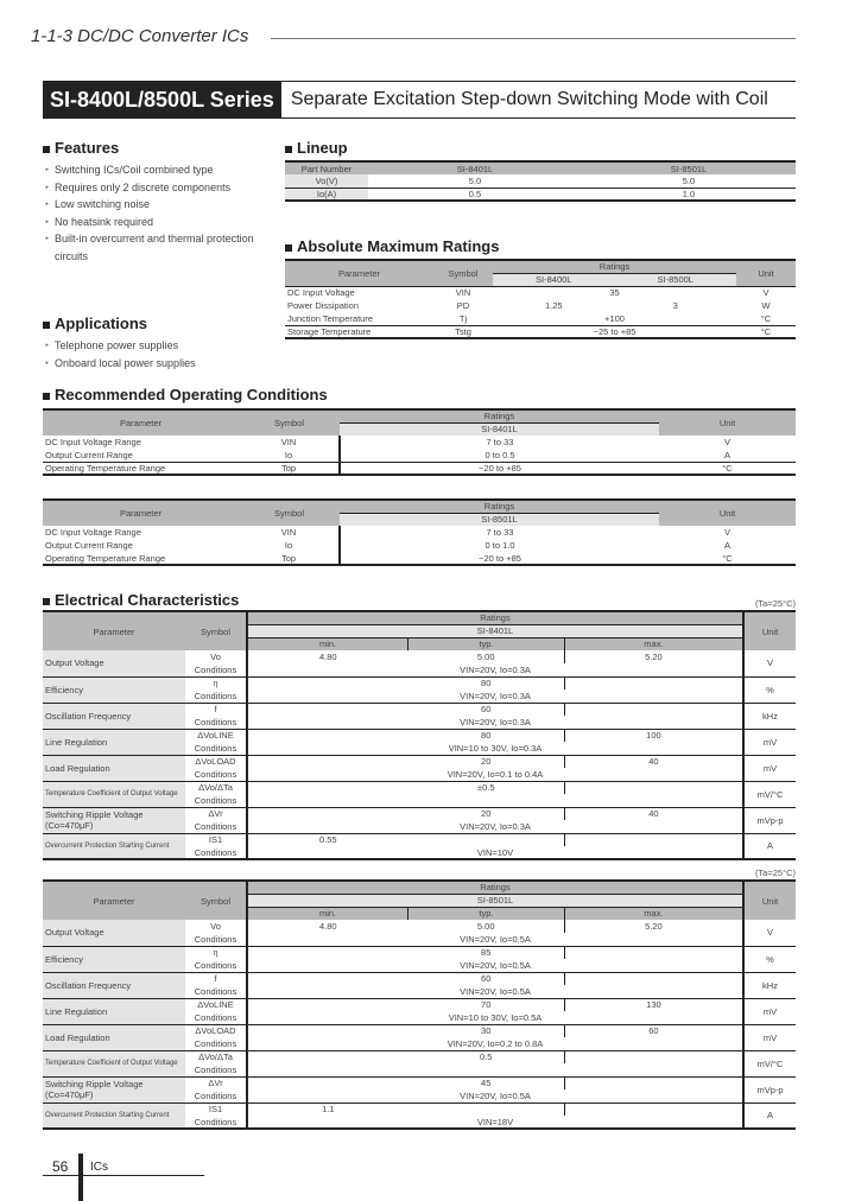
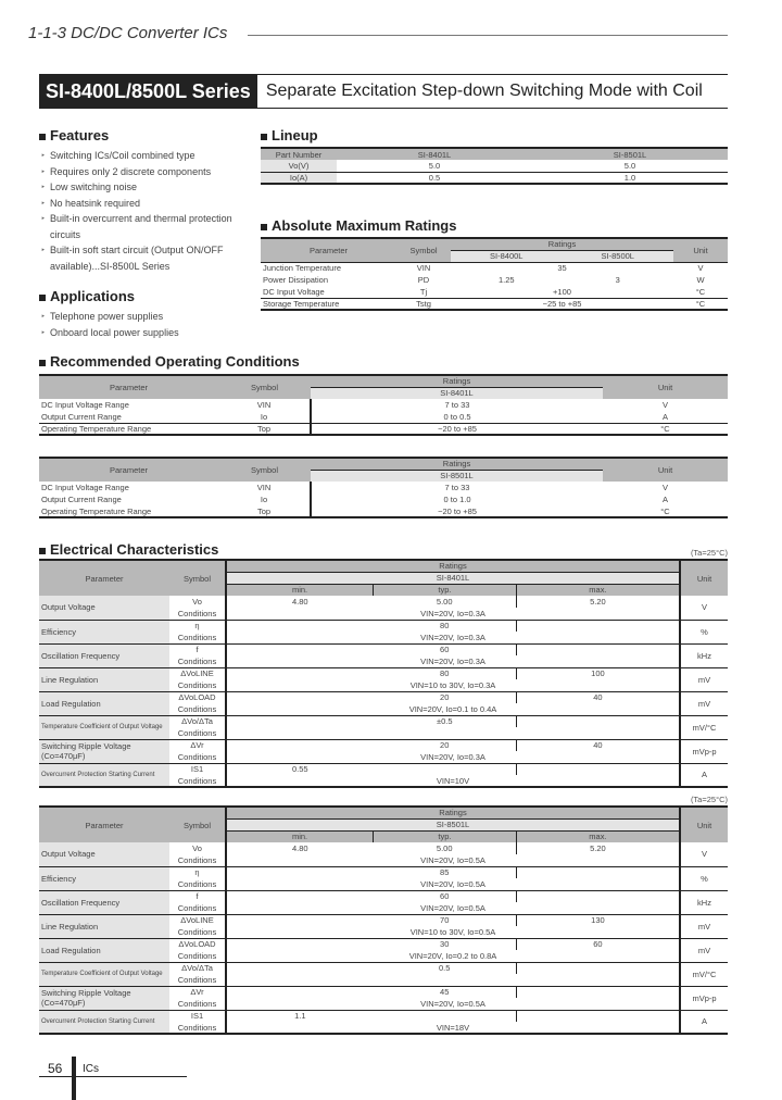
  1-1-3 DC/DC Converter ICs
  SI-8400L/8500L Series
  Separate Excitation Step-down Switching Mode with Coil
  Features
  Switching ICs/Coil combined type
  Requires only 2 discrete components
  Low switching noise
  No heatsink required
  Built-in overcurrent and thermal protection circuits
+ Built-in soft start circuit (Output ON/OFF available)...SI-8500L Series
  Applications
  Telephone power supplies
  Onboard local power supplies
  Lineup
  Part Number	SI-8401L	SI-8501L
  Vo(V)	5.0	5.0
  Io(A)	0.5	1.0
  Absolute Maximum Ratings
  Parameter	Symbol	Ratings	Unit
  SI-8400L	SI-8500L
- DC Input Voltage	VIN	35	V
+ Junction Temperature	VIN	35	V
  Power Dissipation	PD	1.25	3	W
- Junction Temperature	Tj	+100	°C
+ DC Input Voltage	Tj	+100	°C
  Storage Temperature	Tstg	−25 to +85	°C
  Recommended Operating Conditions
  Parameter	Symbol	Ratings	Unit
  SI-8401L
  DC Input Voltage Range	VIN	7 to 33	V
  Output Current Range	Io	0 to 0.5	A
  Operating Temperature Range	Top	−20 to +85	°C
  Parameter	Symbol	Ratings	Unit
  SI-8501L
  DC Input Voltage Range	VIN	7 to 33	V
  Output Current Range	Io	0 to 1.0	A
  Operating Temperature Range	Top	−20 to +85	°C
  Electrical Characteristics
  (Ta=25°C)
  Parameter	Symbol	Ratings	Unit
  SI-8401L
  min.	typ.	max.
  Output Voltage	Vo	4.80	5.00	5.20	V
  Conditions	VIN=20V, Io=0.3A
  Efficiency	η		80		%
  Conditions	VIN=20V, Io=0.3A
  Oscillation Frequency	f		60		kHz
  Conditions	VIN=20V, Io=0.3A
  Line Regulation	ΔVoLINE		80	100	mV
  Conditions	VIN=10 to 30V, Io=0.3A
  Load Regulation	ΔVoLOAD		20	40	mV
  Conditions	VIN=20V, Io=0.1 to 0.4A
  Conditions
  Switching Ripple Voltage (Co=470μF)	ΔVr		20	40	mVp-p
  Conditions	VIN=20V, Io=0.3A
  Conditions	VIN=10V
  (Ta=25°C)
  Parameter	Symbol	Ratings	Unit
  SI-8501L
  min.	typ.	max.
  Output Voltage	Vo	4.80	5.00	5.20	V
  Conditions	VIN=20V, Io=0.5A
  Efficiency	η		85		%
  Conditions	VIN=20V, Io=0.5A
  Oscillation Frequency	f		60		kHz
  Conditions	VIN=20V, Io=0.5A
  Line Regulation	ΔVoLINE		70	130	mV
  Conditions	VIN=10 to 30V, Io=0.5A
  Load Regulation	ΔVoLOAD		30	60	mV
  Conditions	VIN=20V, Io=0.2 to 0.8A
  Conditions
  Switching Ripple Voltage (Co=470μF)	ΔVr		45		mVp-p
  Conditions	VIN=20V, Io=0.5A
  Conditions	VIN=18V
  56
  ICs
